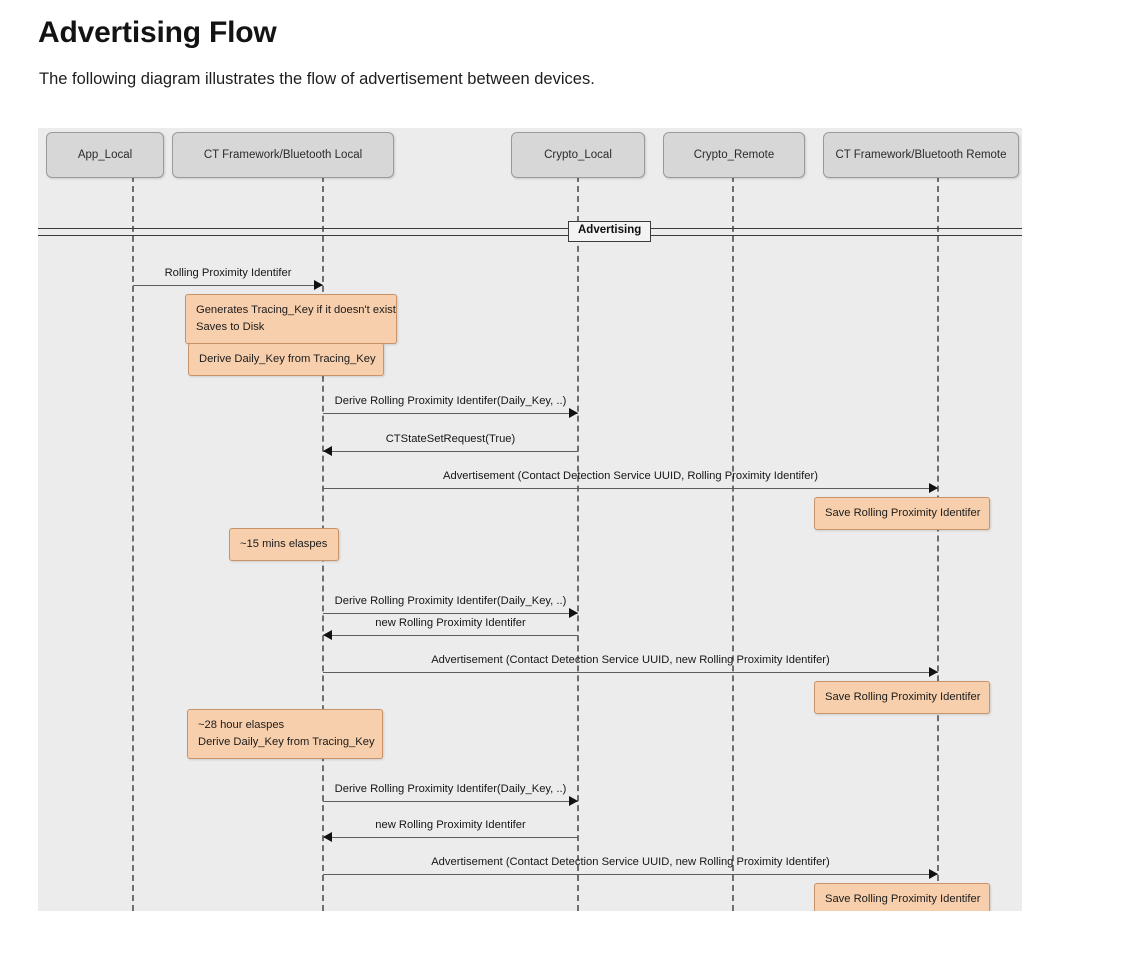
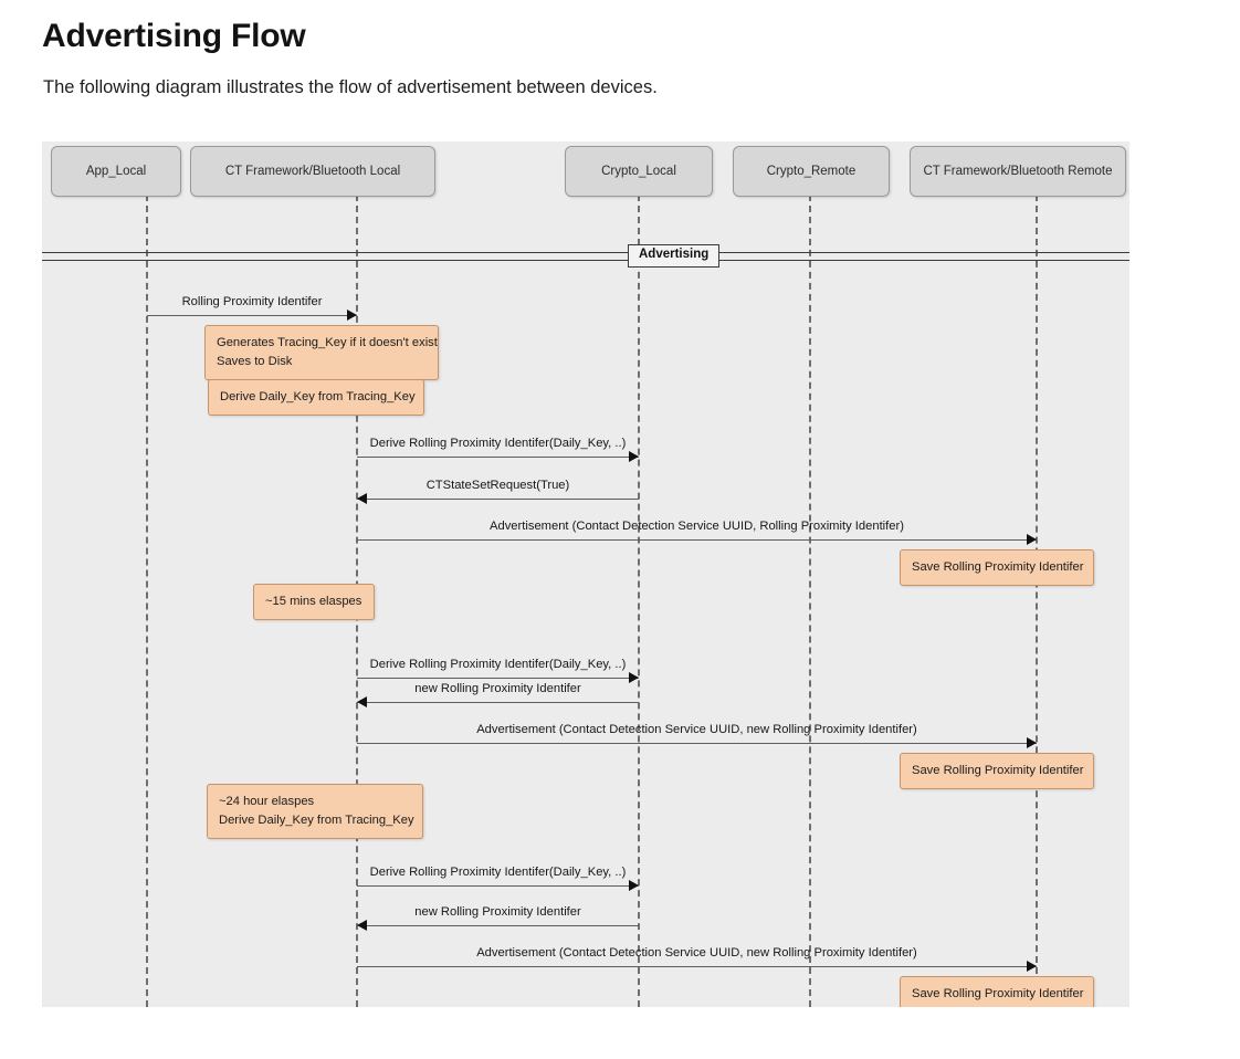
  Advertising Flow
  The following diagram illustrates the flow of advertisement between devices.
  App_Local
  CT Framework/Bluetooth Local
  Crypto_Local
  Crypto_Remote
  CT Framework/Bluetooth Remote
  Advertising
  Rolling Proximity Identifer
  Derive Rolling Proximity Identifer(Daily_Key, ..)
  CTStateSetRequest(True)
  Advertisement (Contact Detection Service UUID, Rolling Proximity Identifer)
  Derive Rolling Proximity Identifer(Daily_Key, ..)
  new Rolling Proximity Identifer
  Advertisement (Contact Detection Service UUID, new Rolling Proximity Identifer)
  Derive Rolling Proximity Identifer(Daily_Key, ..)
  new Rolling Proximity Identifer
  Advertisement (Contact Detection Service UUID, new Rolling Proximity Identifer)
  Generates Tracing_Key if it doesn't exist
  Saves to Disk
  Derive Daily_Key from Tracing_Key
  Save Rolling Proximity Identifer
  ~15 mins elaspes
  Save Rolling Proximity Identifer
- ~28 hour elaspes
+ ~24 hour elaspes
  Derive Daily_Key from Tracing_Key
  Save Rolling Proximity Identifer
